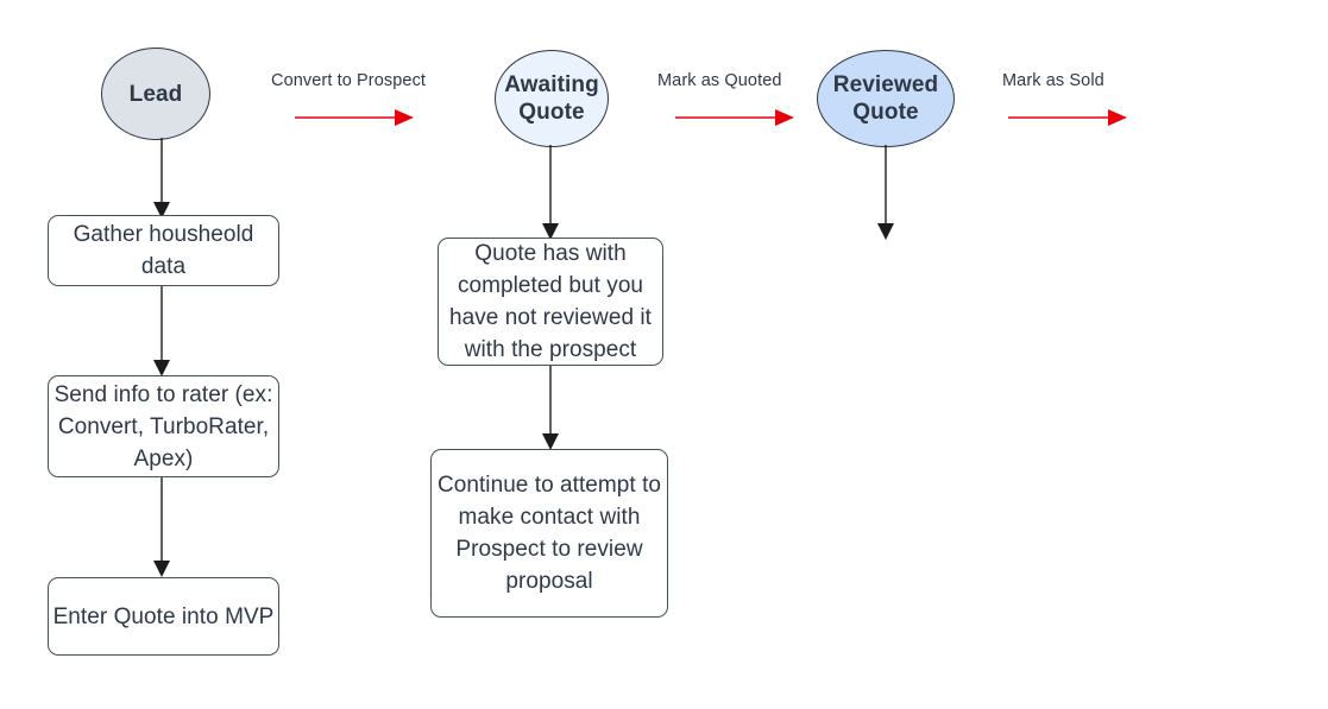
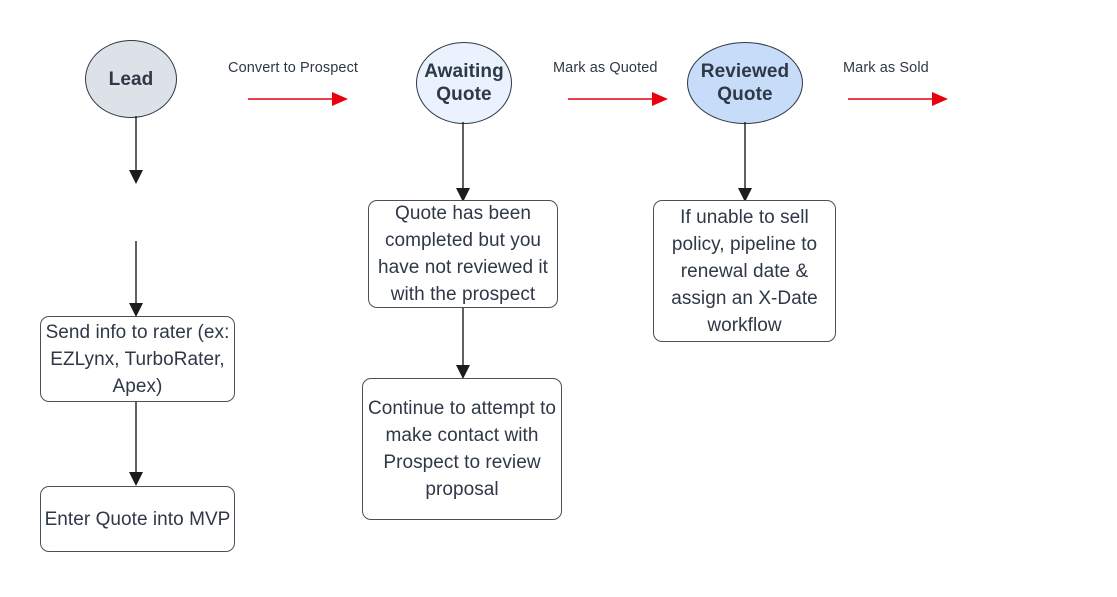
  Lead
  Awaiting
  Quote
  Reviewed
  Quote
  Convert to Prospect
  Mark as Quoted
  Mark as Sold
- Gather housheold data
- Send info to rater (ex: Convert, TurboRater, Apex)
+ Send info to rater (ex: EZLynx, TurboRater, Apex)
  Enter Quote into MVP
- Quote has with completed but you have not reviewed it with the prospect
+ Quote has been completed but you have not reviewed it with the prospect
  Continue to attempt to make contact with Prospect to review proposal
+ If unable to sell policy, pipeline to renewal date & assign an X-Date workflow
